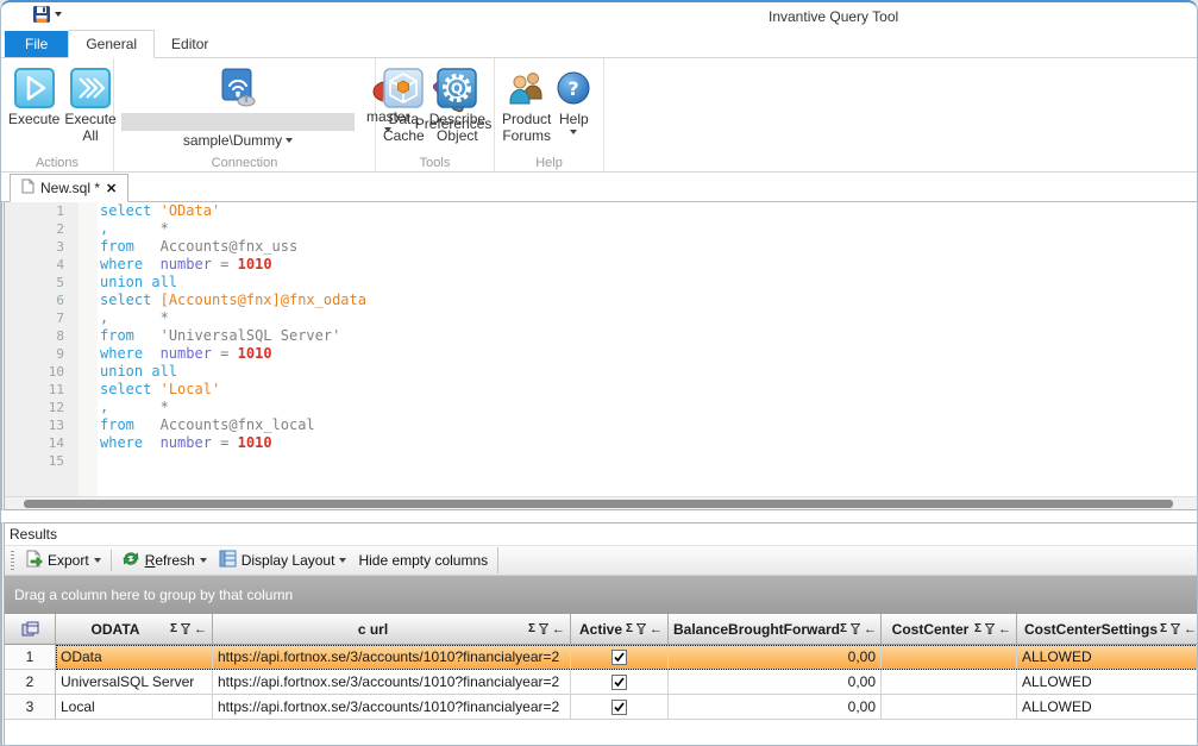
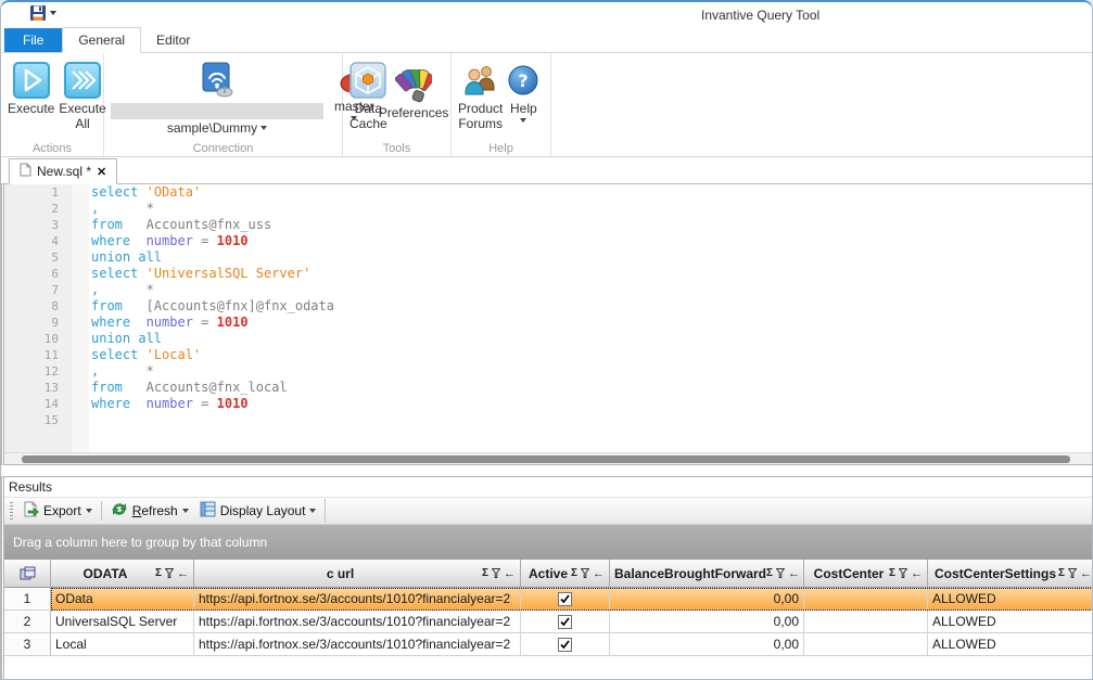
  Invantive Query Tool
  File
  General
  Editor
  Execute
  Execute
  All
  Actions
  sample\Dummy
  master
  Preferences
  Connection
  Data
  Cache
- Q
- Describe
- Object
  Tools
  Product
  Forums
  ?
  Help
  Help
  New.sql *
  ✕
  1
  select 'OData'
  2
  , *
  3
  from Accounts@fnx_uss
  4
  where number = 1010
  5
  union all
  6
- select [Accounts@fnx]@fnx_odata
+ select 'UniversalSQL Server'
  7
  , *
  8
- from 'UniversalSQL Server'
+ from [Accounts@fnx]@fnx_odata
  9
  where number = 1010
  10
  union all
  11
  select 'Local'
  12
  , *
  13
  from Accounts@fnx_local
  14
  where number = 1010
  15
  Results
  Export
  Refresh
  Display Layout
- Hide empty columns
  Drag a column here to group by that column
  ODATA
  Σ
  ←
  c url
  Σ
  ←
  Active
  Σ
  ←
  BalanceBroughtForward
  Σ
  ←
  CostCenter
  Σ
  ←
  CostCenterSettings
  Σ
  ←
  1
  OData
  https://api.fortnox.se/3/accounts/1010?financialyear=2
  0,00
  ALLOWED
  2
  UniversalSQL Server
  https://api.fortnox.se/3/accounts/1010?financialyear=2
  0,00
  ALLOWED
  3
  Local
  https://api.fortnox.se/3/accounts/1010?financialyear=2
  0,00
  ALLOWED
